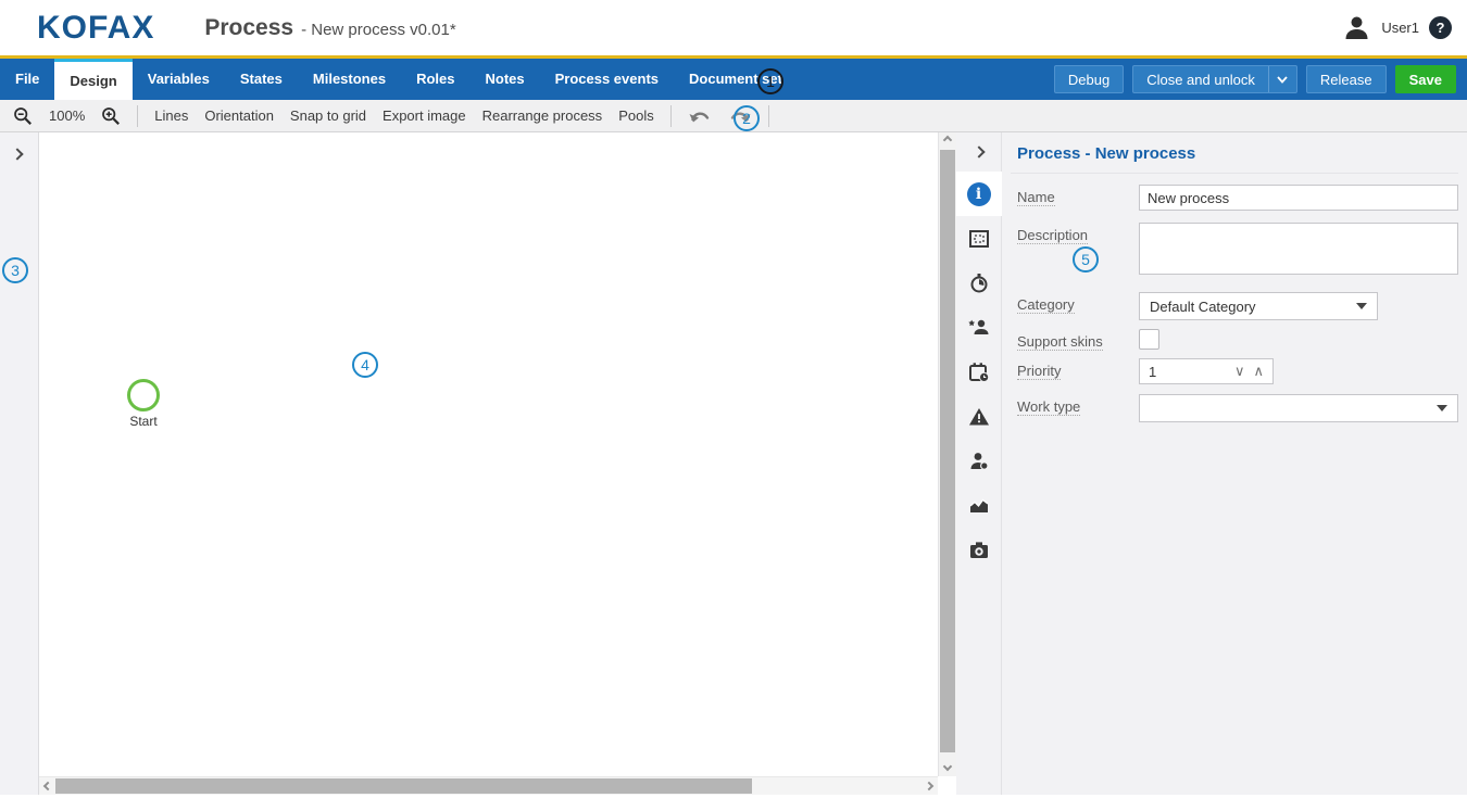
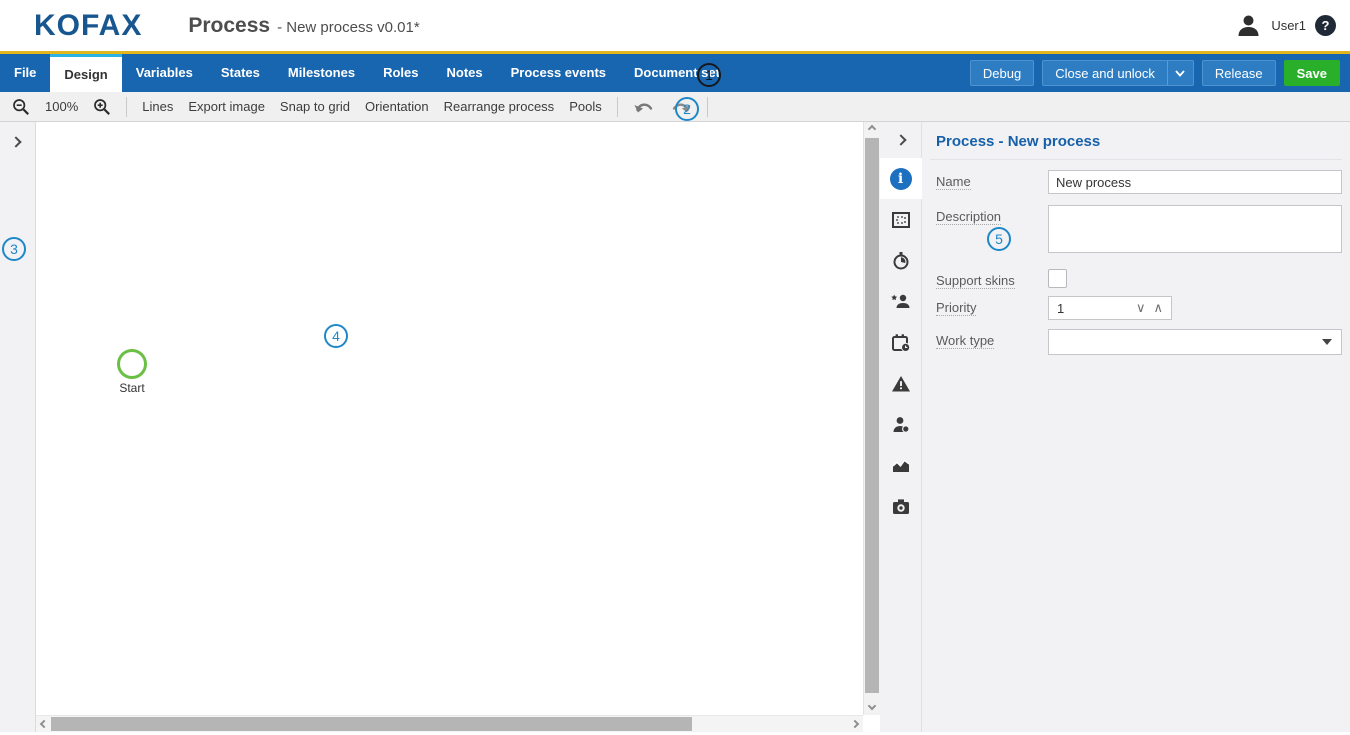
  KOFAX
  Process
  - New process v0.01*
  User1
  ?
  File
  Design
  Variables
  States
  Milestones
  Roles
  Notes
  Process events
  Document set
  Debug
  Close and unlock
  Release
  Save
  100%
  Lines
- Orientation
+ Export image
  Snap to grid
- Export image
+ Orientation
  Rearrange process
  Pools
  Start
  i
  Process - New process
  Name
  New process
  Description
- Category
- Default Category
  Support skins
  Priority
  1
  ∨
  ∧
  Work type
  1
  2
  3
  4
  5
